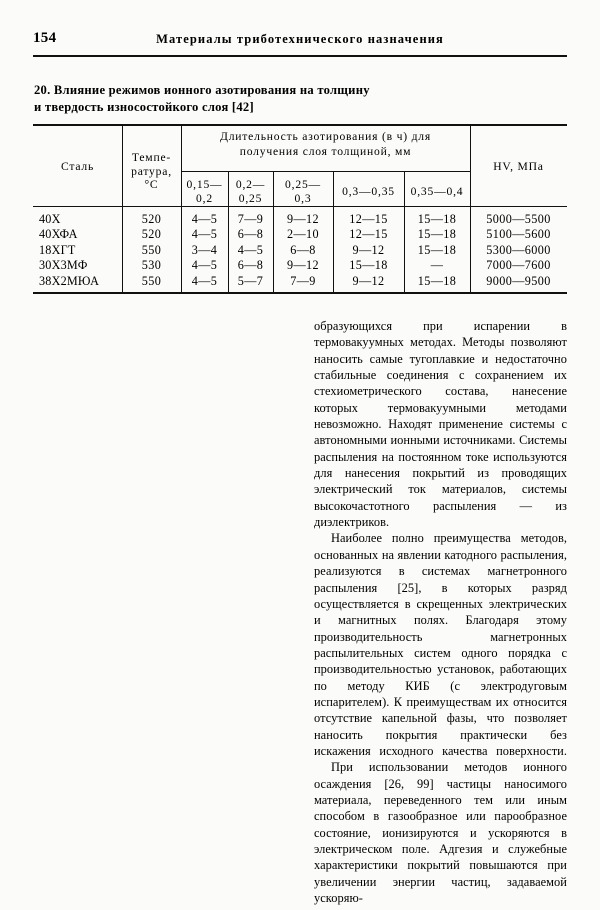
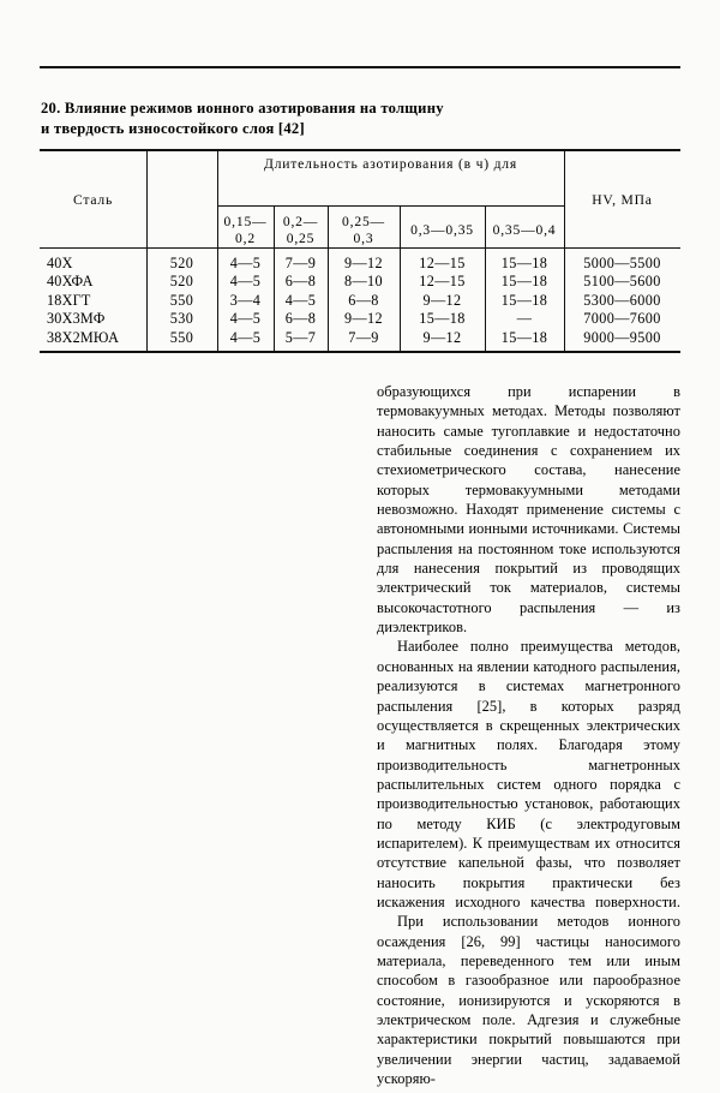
- 154
- Материалы триботехнического назначения
  20. Влияние режимов ионного азотирования на толщину
  и твердость износостойкого слоя [42]
  Сталь
- Темпе-
- ратура,
- °C
  Длительность азотирования (в ч) для
- получения слоя толщиной, мм
  0,15—
  0,2
  0,2—
  0,25
  0,25—
  0,3
  0,3—0,35
  0,35—0,4
  HV, МПа
  40Х
  520
  4—5
  7—9
  9—12
  12—15
  15—18
  5000—5500
  40ХФА
  520
  4—5
  6—8
- 2—10
+ 8—10
  12—15
  15—18
  5100—5600
  18ХГТ
  550
  3—4
  4—5
  6—8
  9—12
  15—18
  5300—6000
  30Х3МФ
  530
  4—5
  6—8
  9—12
  15—18
  —
  7000—7600
  38Х2МЮА
  550
  4—5
  5—7
  7—9
  9—12
  15—18
  9000—9500
  образующихся при испарении в термо­вакуумных методах. Методы позволяют наносить самые тугоплавкие и недоста­точно стабильные соединения с сохра­нением их стехиометрического состава, нанесение которых термовакуумными методами невозможно. Находят приме­нение системы с автономными ионными источниками. Системы распыления на постоянном токе используются для нанесения покрытий из проводящих электрический ток материалов, системы высокочастотного распыления — из диэлектриков.
  Наиболее полно преимущества мето­дов, основанных на явлении катодного распыления, реализуются в системах магнетронного распыления [25], в кото­рых разряд осуществляется в скрещен­ных электрических и магнитных полях. Благодаря этому производительность магнетронных распылительных систем одного порядка с производительностью установок, работающих по методу КИБ (с электродуговым испарителем). К преимуществам их относится отсут­ствие капельной фазы, что позволяет наносить покрытия практически без искажения исходного качества поверх­ности.
  При использовании методов ионного осаждения [26, 99] частицы наноси­мого материала, переведенного тем или иным способом в газообразное или паро­образное состояние, ионизируются и ускоряются в электрическом поле. Адгезия и служебные характеристики покрытий повышаются при увеличении энергии частиц, задаваемой ускоряю-
